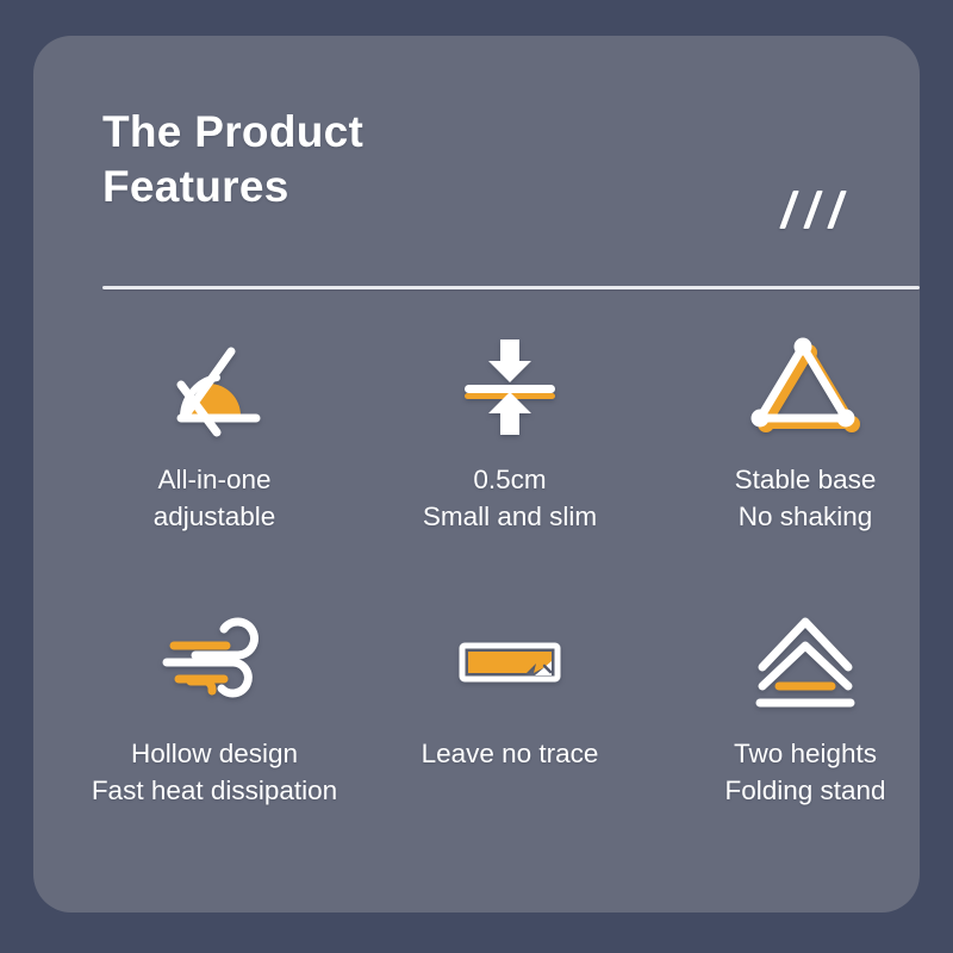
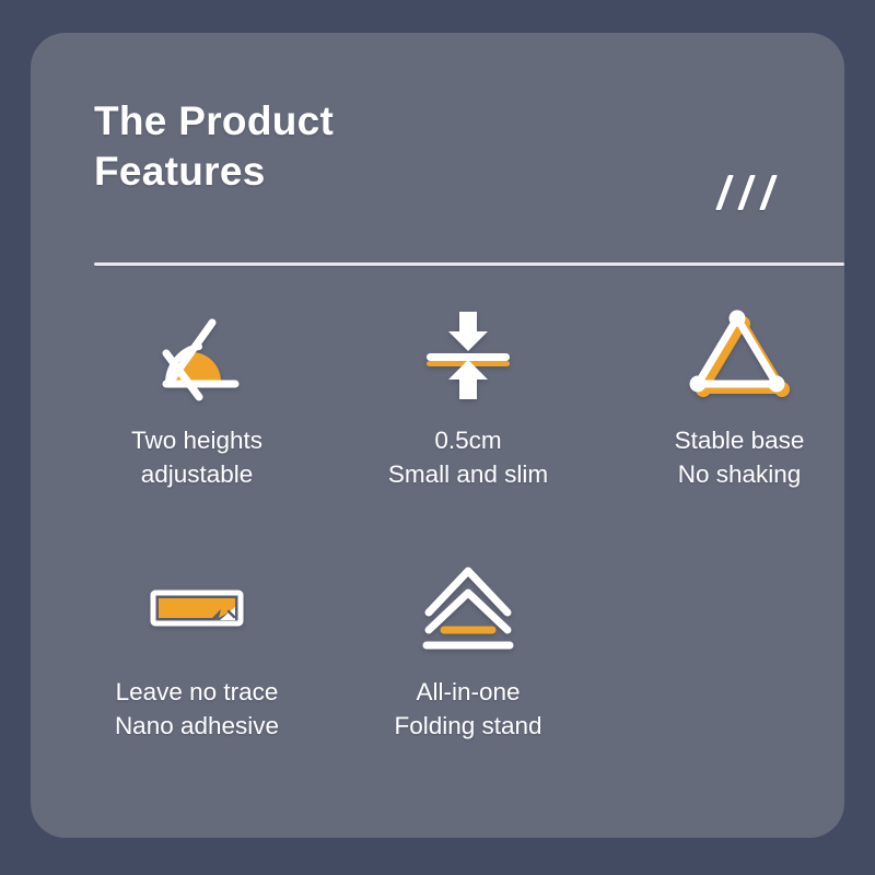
  The Product
  Features
- All-in-one
+ Two heights
  adjustable
  0.5cm
  Small and slim
  Stable base
  No shaking
- Hollow design
- Fast heat dissipation
  Leave no trace
+ Nano adhesive
- Two heights
+ All-in-one
  Folding stand
